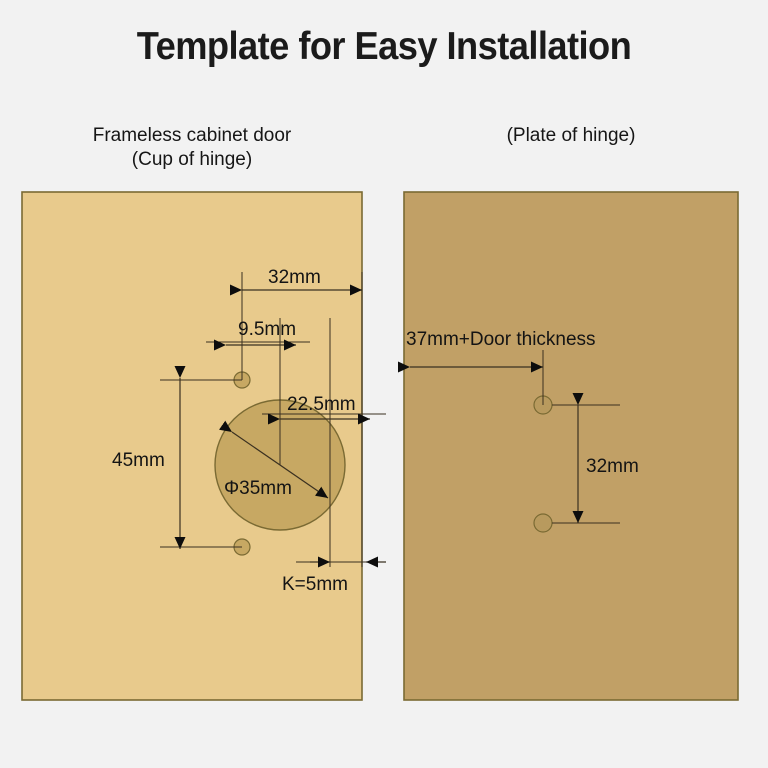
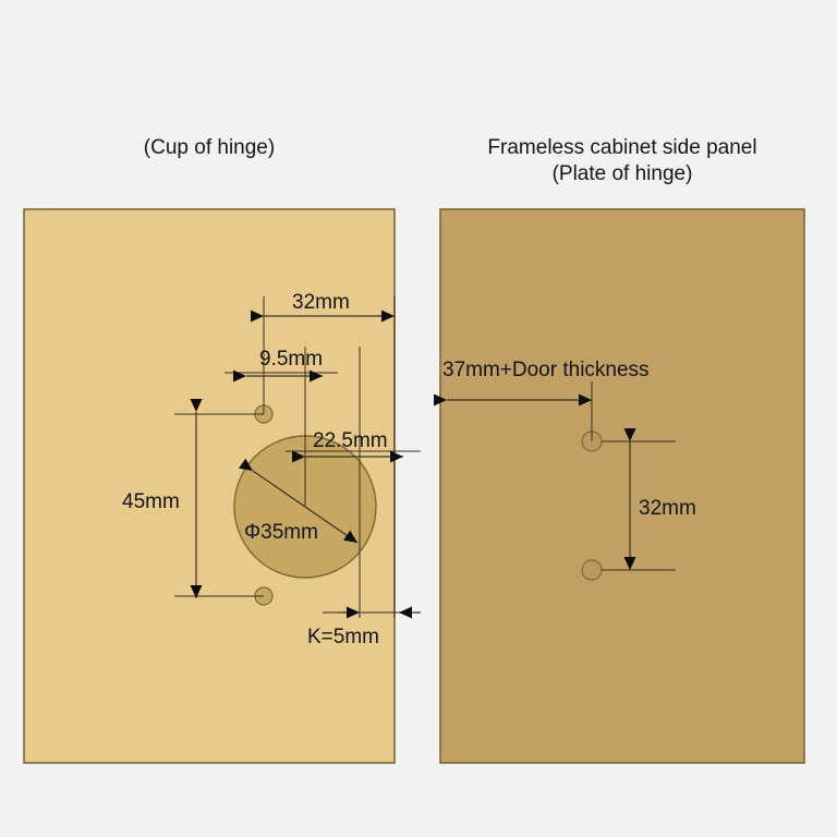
- Template for Easy Installation
- Frameless cabinet door
  (Cup of hinge)
+ Frameless cabinet side panel
  (Plate of hinge)
  32mm
  9.5mm
  22.5mm
  45mm
  Φ35mm
  K=5mm
  37mm+Door thickness
  32mm
